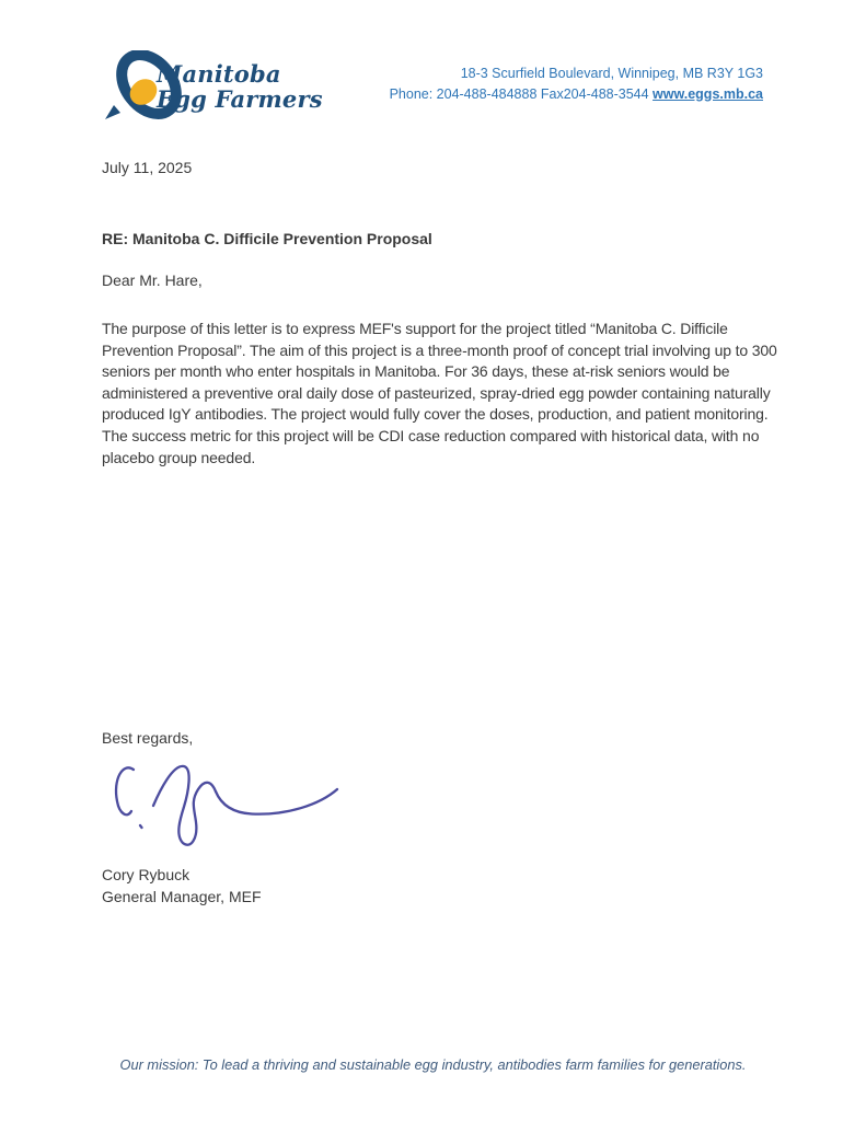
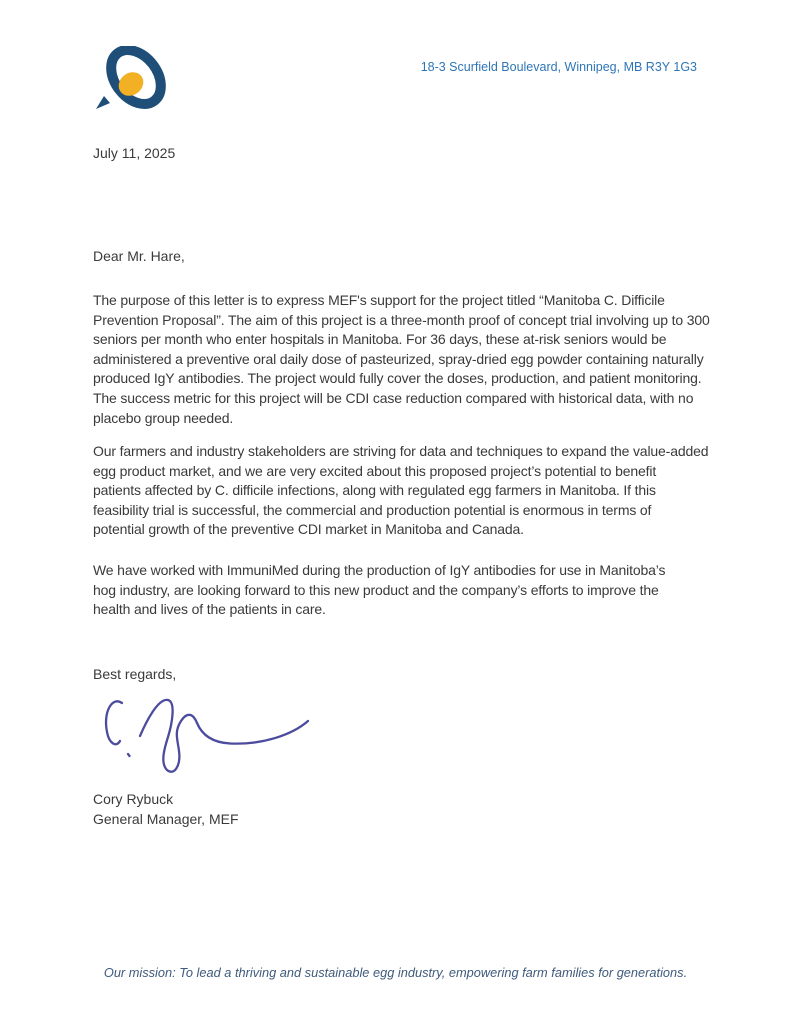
- Manitoba
- Egg Farmers
  18-3 Scurfield Boulevard, Winnipeg, MB R3Y 1G3
- Phone: 204-488-484888 Fax204-488-3544 www.eggs.mb.ca
  July 11, 2025
- RE: Manitoba C. Difficile Prevention Proposal
  Dear Mr. Hare,
  The purpose of this letter is to express MEF's support for the project titled “Manitoba C. Difficile
  Prevention Proposal”. The aim of this project is a three-month proof of concept trial involving up to 300
  seniors per month who enter hospitals in Manitoba. For 36 days, these at-risk seniors would be
  administered a preventive oral daily dose of pasteurized, spray-dried egg powder containing naturally
  produced IgY antibodies. The project would fully cover the doses, production, and patient monitoring.
  The success metric for this project will be CDI case reduction compared with historical data, with no
  placebo group needed.
+ Our farmers and industry stakeholders are striving for data and techniques to expand the value-added
+ egg product market, and we are very excited about this proposed project’s potential to benefit
+ patients affected by C. difficile infections, along with regulated egg farmers in Manitoba. If this
+ feasibility trial is successful, the commercial and production potential is enormous in terms of
+ potential growth of the preventive CDI market in Manitoba and Canada.
+ We have worked with ImmuniMed during the production of IgY antibodies for use in Manitoba’s
+ hog industry, are looking forward to this new product and the company’s efforts to improve the
+ health and lives of the patients in care.
  Best regards,
  Cory Rybuck
  General Manager, MEF
- Our mission: To lead a thriving and sustainable egg industry, antibodies farm families for generations.
+ Our mission: To lead a thriving and sustainable egg industry, empowering farm families for generations.
